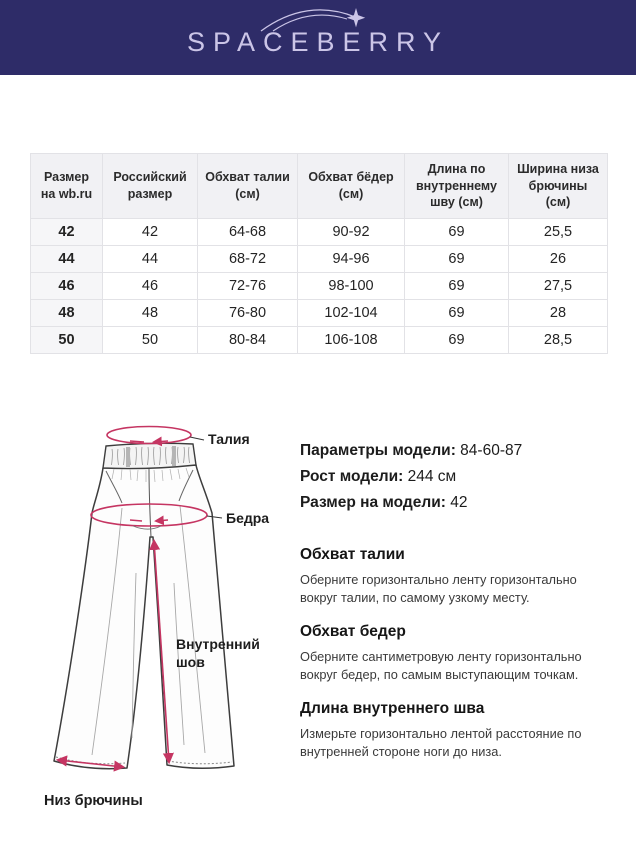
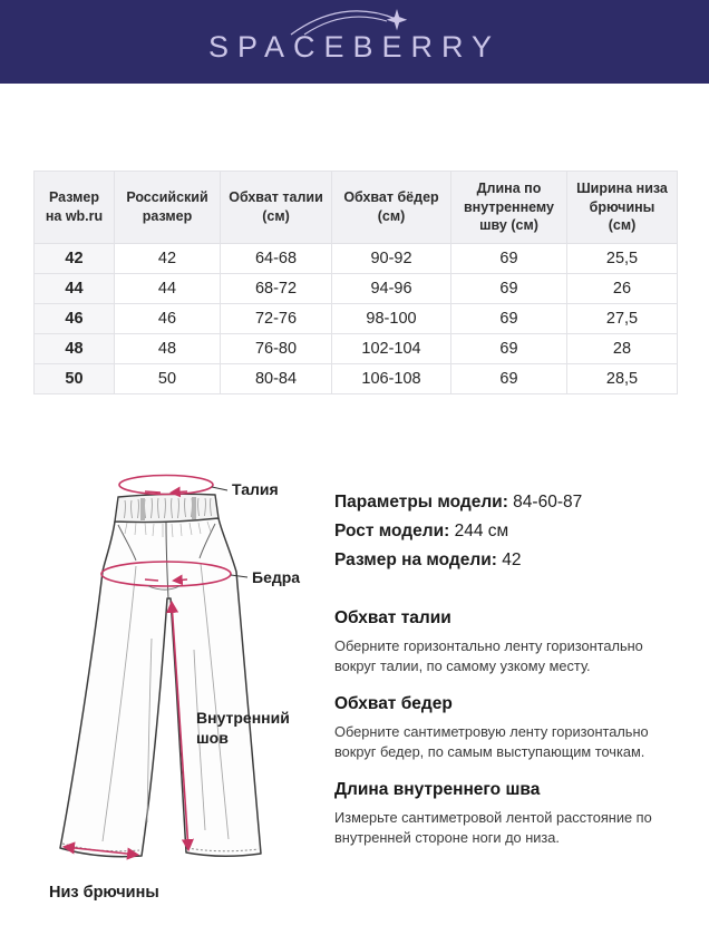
  SPACEBERRY
  Размер на wb.ru	Российский размер	Обхват талии (см)	Обхват бёдер (см)	Длина по внутреннему шву (см)	Ширина низа брючины (см)
  42	42	64-68	90-92	69	25,5
  44	44	68-72	94-96	69	26
  46	46	72-76	98-100	69	27,5
  48	48	76-80	102-104	69	28
  50	50	80-84	106-108	69	28,5
  Талия
  Бедра
  Внутренний
  шов
  Низ брючины
  Параметры модели: 84-60-87
  Рост модели: 244 см
  Размер на модели: 42
  Обхват талии
  Оберните горизонтально ленту горизонтально вокруг талии, по самому узкому месту.
  Обхват бедер
  Оберните сантиметровую ленту горизонтально вокруг бедер, по самым выступающим точкам.
  Длина внутреннего шва
- Измерьте горизонтально лентой расстояние по внутренней стороне ноги до низа.
+ Измерьте сантиметровой лентой расстояние по внутренней стороне ноги до низа.
